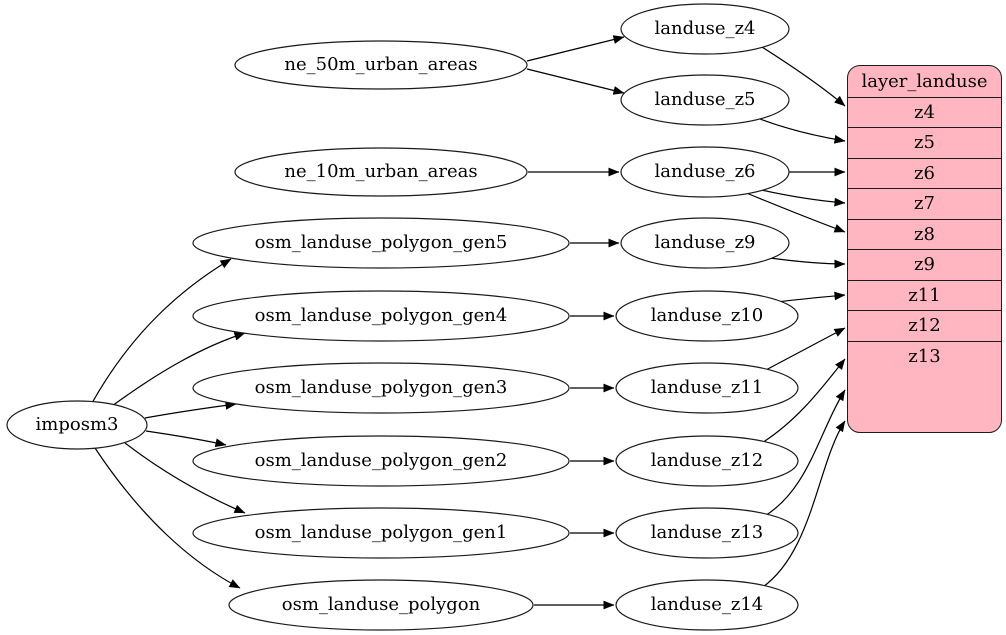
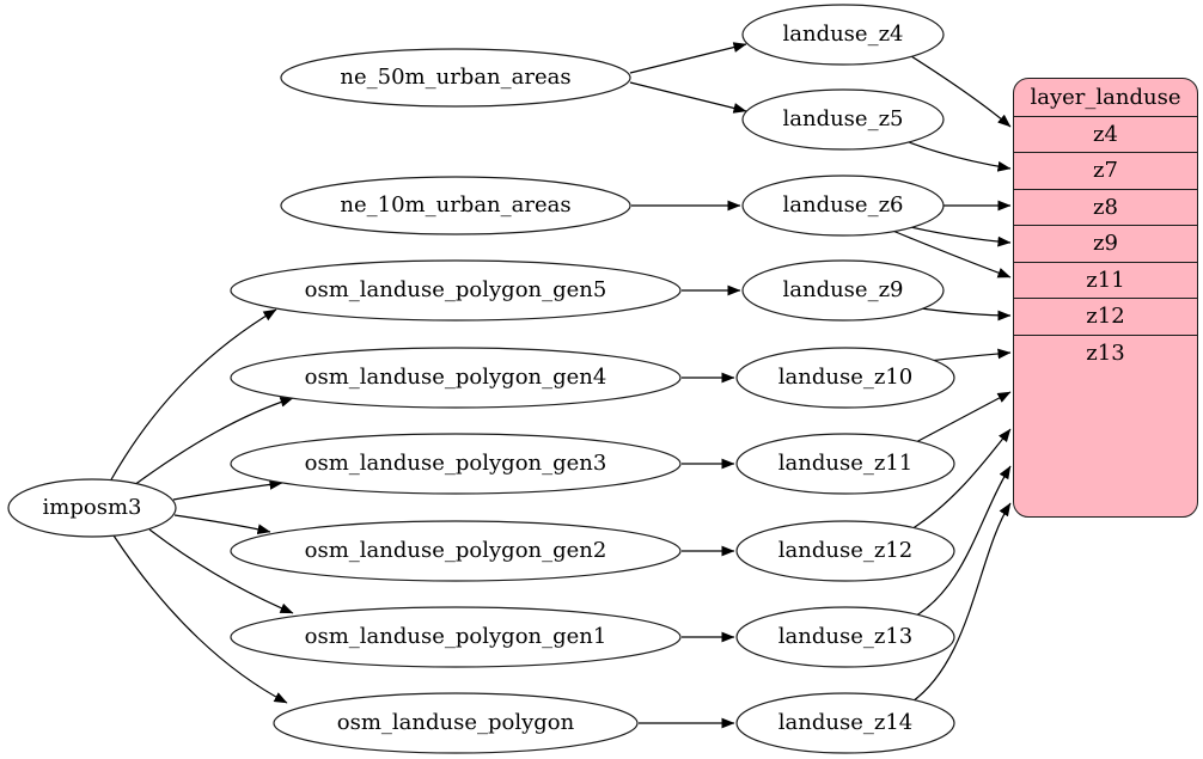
  imposm3
  ne_50m_urban_areas
  ne_10m_urban_areas
  osm_landuse_polygon_gen5
  osm_landuse_polygon_gen4
  osm_landuse_polygon_gen3
  osm_landuse_polygon_gen2
  osm_landuse_polygon_gen1
  osm_landuse_polygon
  landuse_z4
  landuse_z5
  landuse_z6
  landuse_z9
  landuse_z10
  landuse_z11
  landuse_z12
  landuse_z13
  landuse_z14
  layer_landuse
  z4
- z5
- z6
  z7
  z8
  z9
  z11
  z12
  z13
